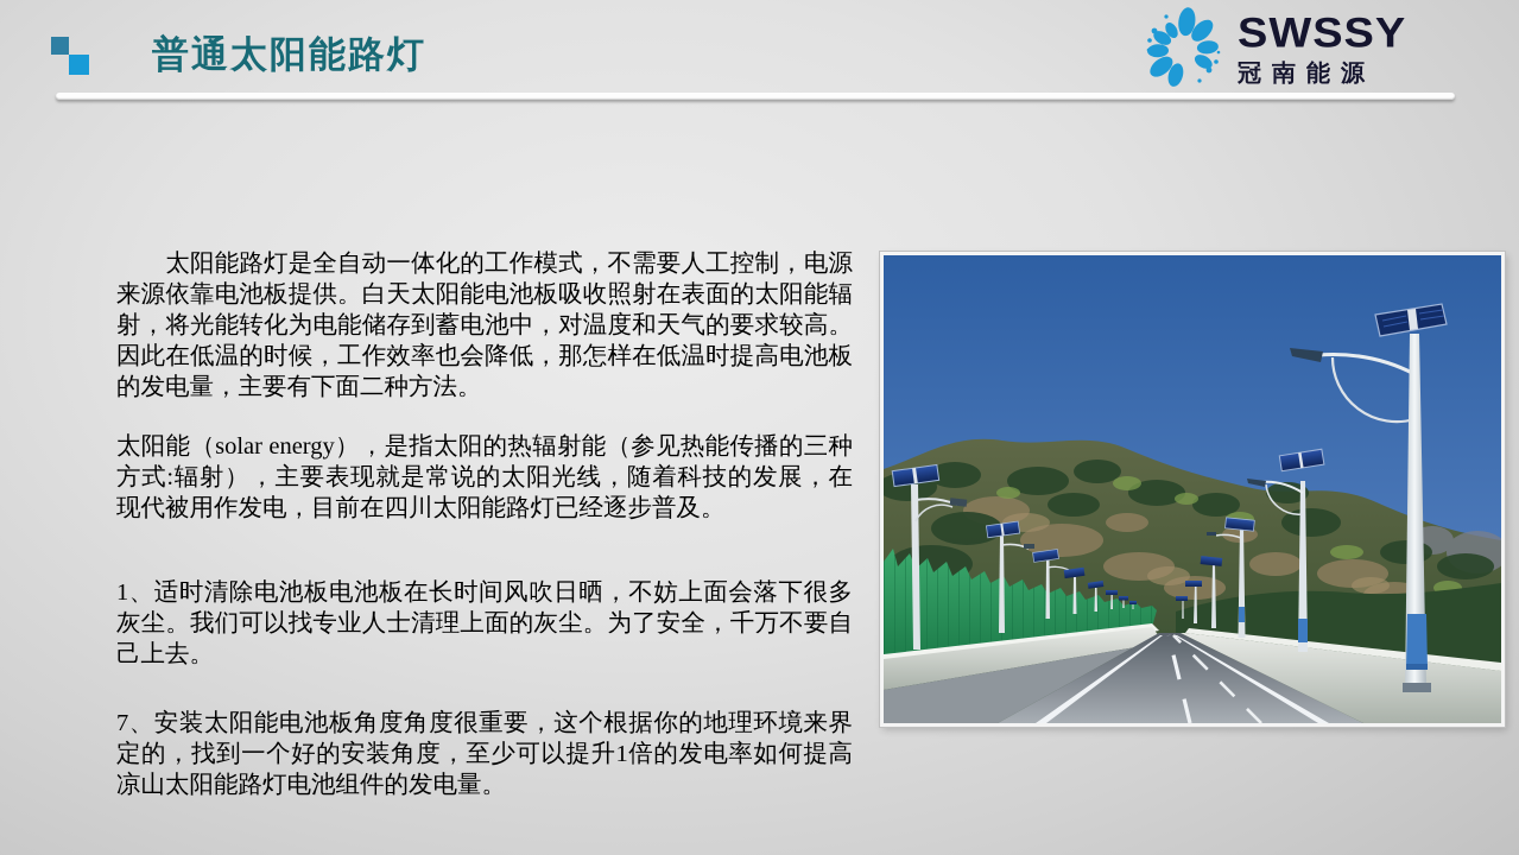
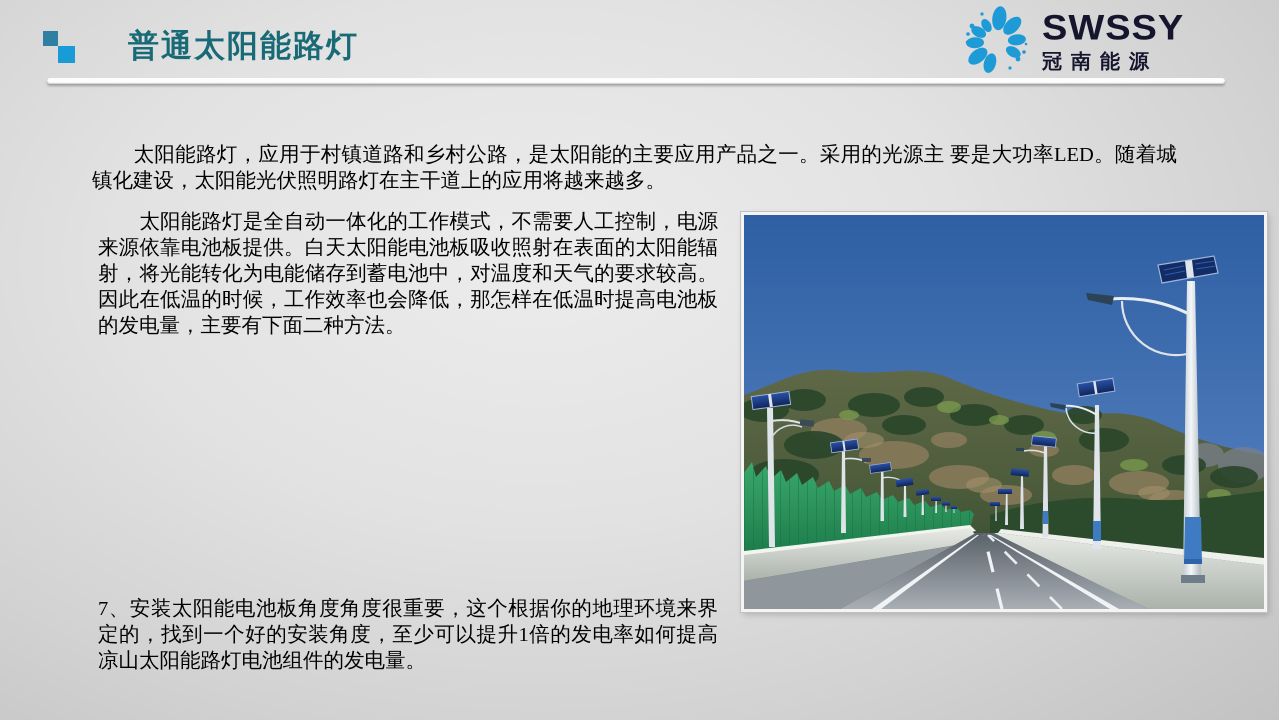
  普通太阳能路灯
  SWSSY
  冠南能源
+ 太阳能路灯，应用于村镇道路和乡村公路，是太阳能的主要应用产品之一。采用的光源主 要是大功率LED。随着城镇化建设，太阳能光伏照明路灯在主干道上的应用将越来越多。
  太阳能路灯是全自动一体化的工作模式，不需要人工控制，电源来源依靠电池板提供。白天太阳能电池板吸收照射在表面的太阳能辐射，将光能转化为电能储存到蓄电池中，对温度和天气的要求较高。因此在低温的时候，工作效率也会降低，那怎样在低温时提高电池板的发电量，主要有下面二种方法。
- 太阳能（solar energy），是指太阳的热辐射能（参见热能传播的三种方式:辐射），主要表现就是常说的太阳光线，随着科技的发展，在现代被用作发电，目前在四川太阳能路灯已经逐步普及。
- 1、适时清除电池板电池板在长时间风吹日晒，不妨上面会落下很多灰尘。我们可以找专业人士清理上面的灰尘。为了安全，千万不要自己上去。
  7、安装太阳能电池板角度角度很重要，这个根据你的地理环境来界定的，找到一个好的安装角度，至少可以提升1倍的发电率如何提高凉山太阳能路灯电池组件的发电量。
